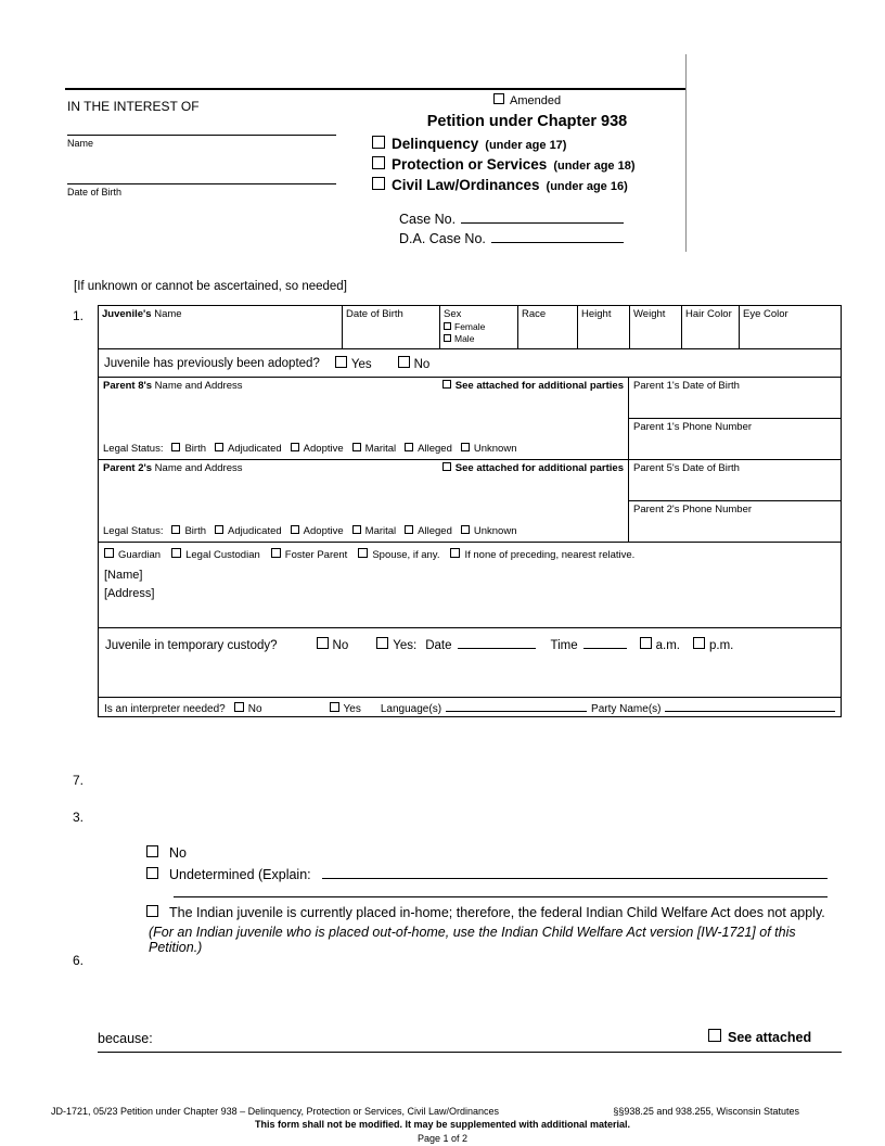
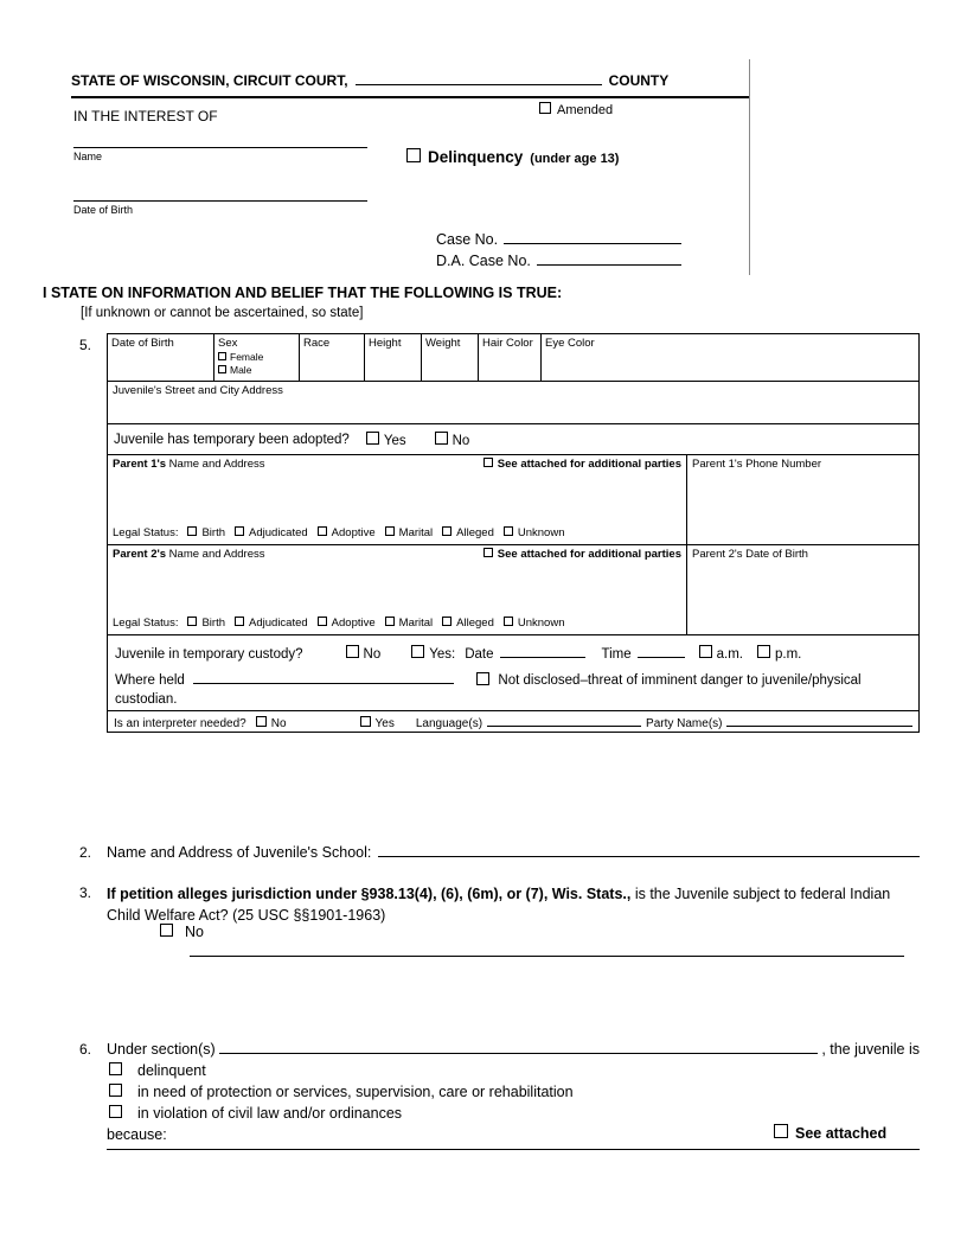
+ STATE OF WISCONSIN, CIRCUIT COURT,
+ COUNTY
  IN THE INTEREST OF
  Name
  Date of Birth
  Amended
- Petition under Chapter 938
  Delinquency
- (under age 17)
+ (under age 13)
- Protection or Services
- (under age 18)
- Civil Law/Ordinances
- (under age 16)
  Case No.
  D.A. Case No.
+ I STATE ON INFORMATION AND BELIEF THAT THE FOLLOWING IS TRUE:
- [If unknown or cannot be ascertained, so needed]
+ [If unknown or cannot be ascertained, so state]
- 1.
+ 5.
- Juvenile's Name
  Date of Birth
  Sex
  Female
  Male
  Race
  Height
  Weight
  Hair Color
  Eye Color
+ Juvenile's Street and City Address
- Juvenile has previously been adopted?
+ Juvenile has temporary been adopted?
  Yes
  No
- Parent 8's Name and Address
+ Parent 1's Name and Address
  See attached for additional parties
  Legal Status:
  Birth
  Adjudicated
  Adoptive
  Marital
  Alleged
  Unknown
- Parent 1's Date of Birth
  Parent 1's Phone Number
  Parent 2's Name and Address
  See attached for additional parties
  Legal Status:
  Birth
  Adjudicated
  Adoptive
  Marital
  Alleged
  Unknown
- Parent 5's Date of Birth
+ Parent 2's Date of Birth
- Parent 2's Phone Number
- Guardian
- Legal Custodian
- Foster Parent
- Spouse, if any.
- If none of preceding, nearest relative.
- [Name]
- [Address]
  Juvenile in temporary custody?
  No
  Yes:
  Date
  Time
  a.m.
  p.m.
+ Where held Not disclosed–threat of imminent danger to juvenile/physical custodian.
  Is an interpreter needed?
  No
  Yes
  Language(s)
  Party Name(s)
- 7.
+ 2.
+ Name and Address of Juvenile's School:
  3.
+ If petition alleges jurisdiction under §938.13(4), (6), (6m), or (7), Wis. Stats., is the Juvenile subject to federal Indian Child Welfare Act? (25 USC §§1901-1963)
  No
- Undetermined (Explain:
- The Indian juvenile is currently placed in-home; therefore, the federal Indian Child Welfare Act does not apply.
- (For an Indian juvenile who is placed out-of-home, use the Indian Child Welfare Act version [IW-1721] of this Petition.)
  6.
+ Under section(s)
+ , the juvenile is
+ delinquent
+ in need of protection or services, supervision, care or rehabilitation
+ in violation of civil law and/or ordinances
  because:
  See attached
- JD-1721, 05/23 Petition under Chapter 938 – Delinquency, Protection or Services, Civil Law/Ordinances
- §§938.25 and 938.255, Wisconsin Statutes
- This form shall not be modified. It may be supplemented with additional material.
- Page 1 of 2
